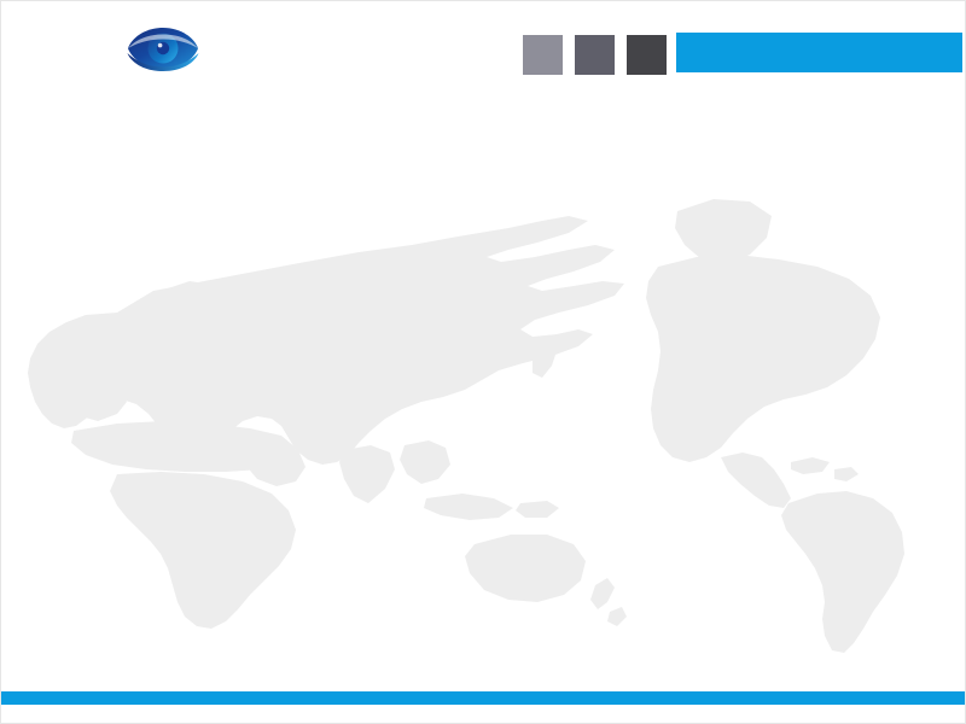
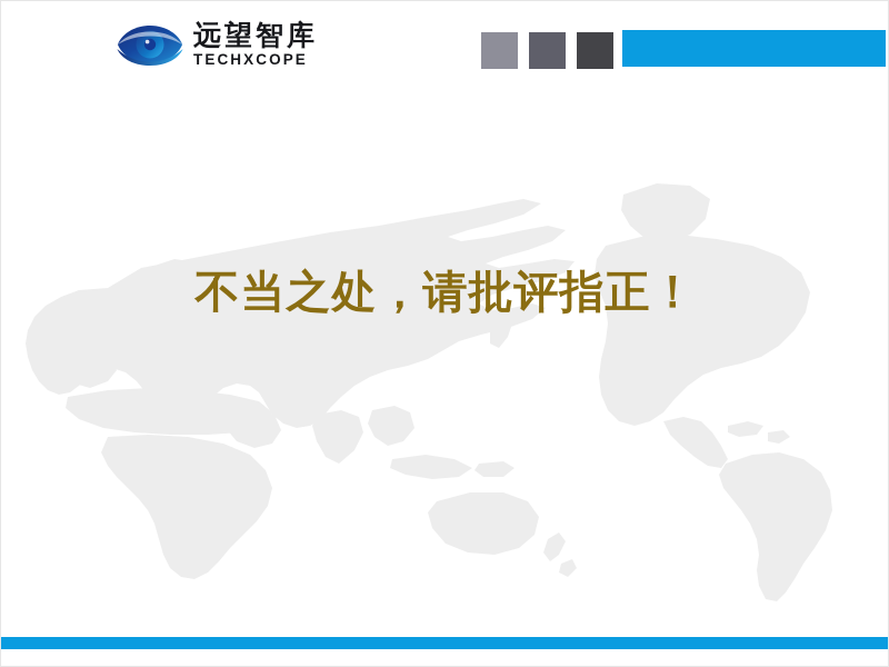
+ 远望智库
+ TECHXCOPE
+ 不当之处，请批评指正！
